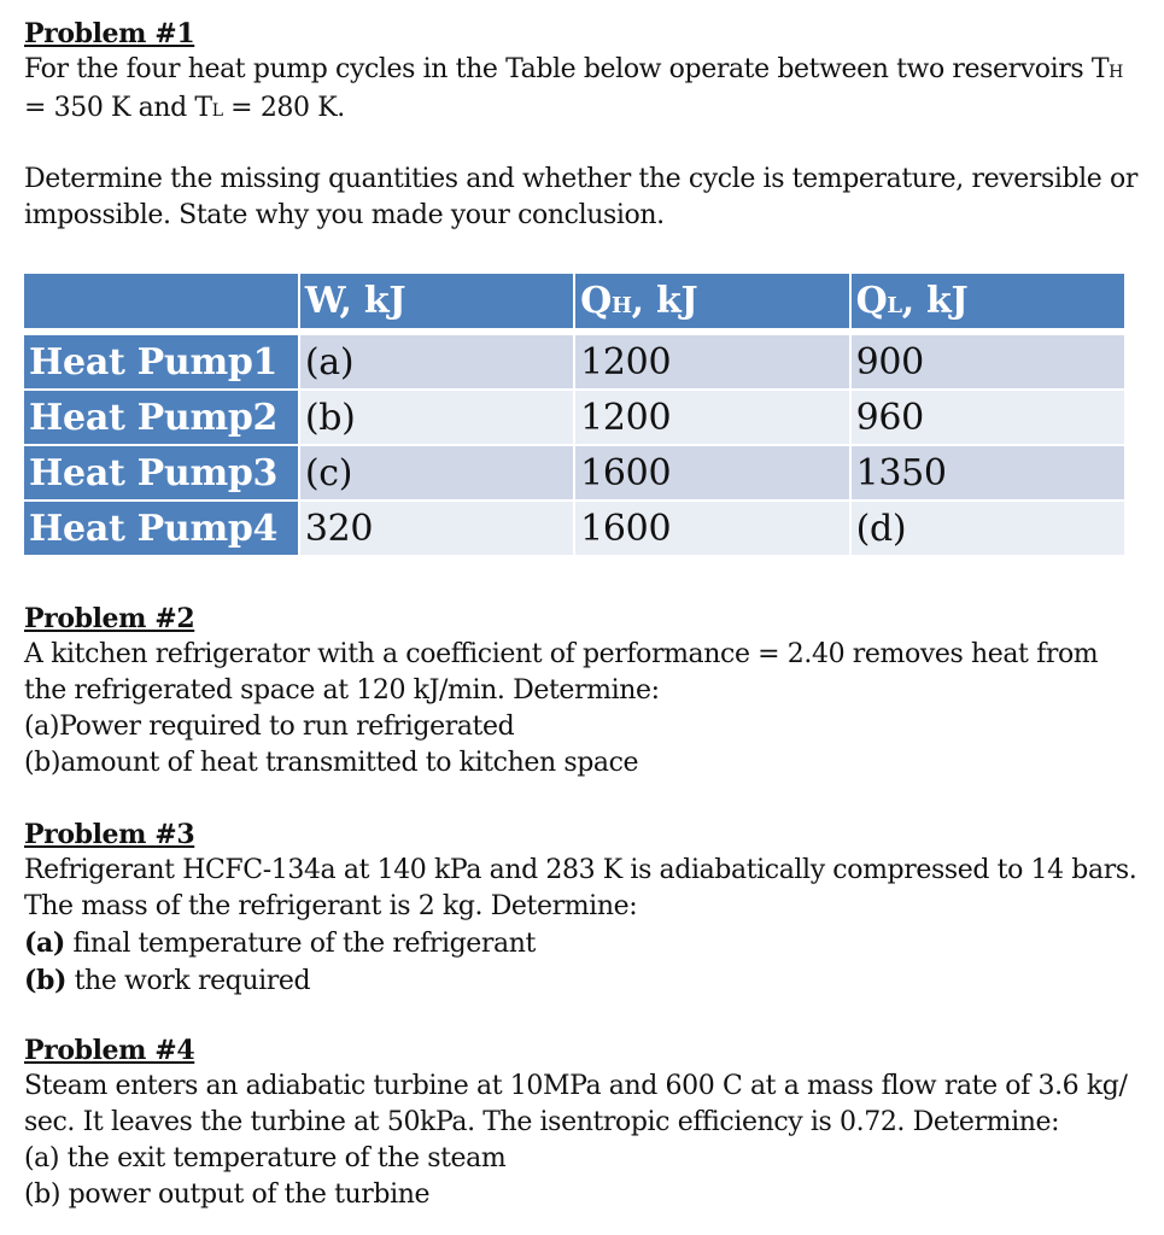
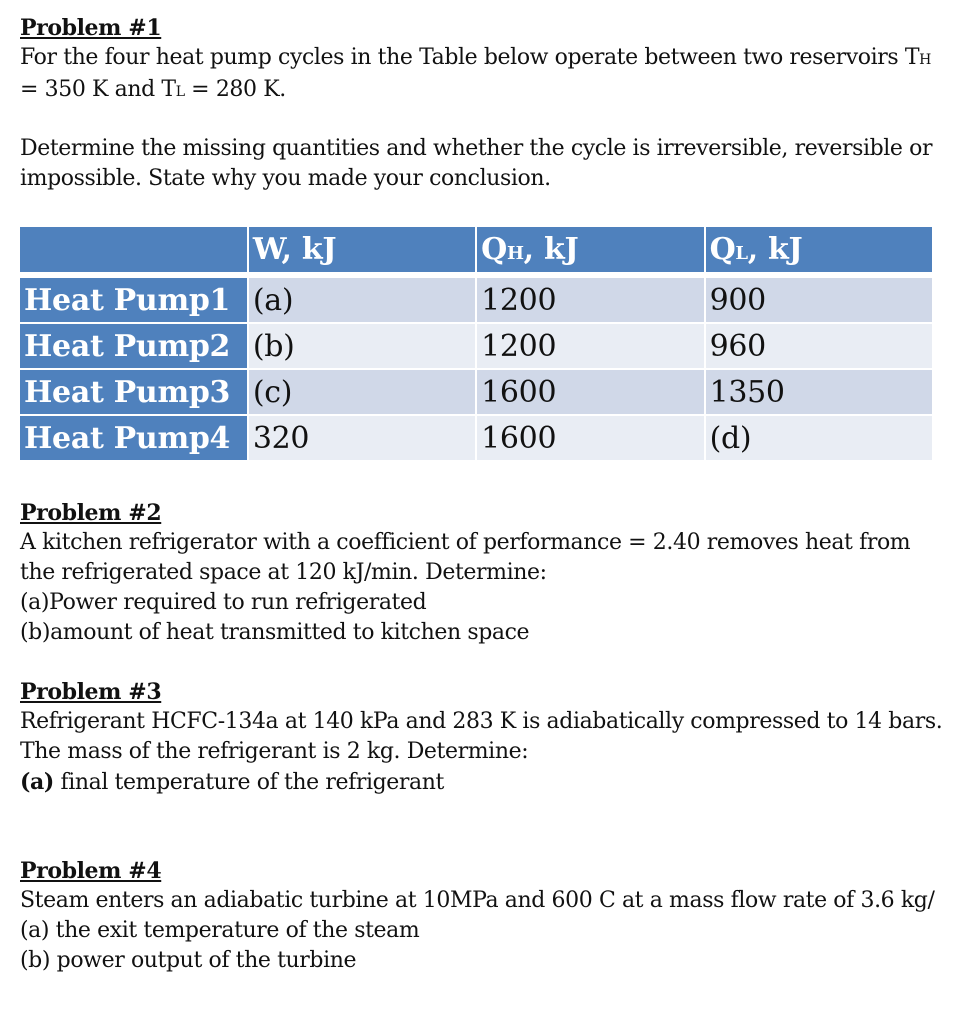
  Problem #1
  For the four heat pump cycles in the Table below operate between two reservoirs TH
  = 350 K and TL = 280 K.
- Determine the missing quantities and whether the cycle is temperature, reversible or
+ Determine the missing quantities and whether the cycle is irreversible, reversible or
  impossible. State why you made your conclusion.
  	W, kJ	QH, kJ	QL, kJ
  Heat Pump1	(a)	1200	900
  Heat Pump2	(b)	1200	960
  Heat Pump3	(c)	1600	1350
  Heat Pump4	320	1600	(d)
  Problem #2
  A kitchen refrigerator with a coefficient of performance = 2.40 removes heat from
  the refrigerated space at 120 kJ/min. Determine:
  (a)Power required to run refrigerated
  (b)amount of heat transmitted to kitchen space
  Problem #3
  Refrigerant HCFC-134a at 140 kPa and 283 K is adiabatically compressed to 14 bars.
  The mass of the refrigerant is 2 kg. Determine:
  (a) final temperature of the refrigerant
- (b) the work required
  Problem #4
  Steam enters an adiabatic turbine at 10MPa and 600 C at a mass flow rate of 3.6 kg/
- sec. It leaves the turbine at 50kPa. The isentropic efficiency is 0.72. Determine:
  (a) the exit temperature of the steam
  (b) power output of the turbine
